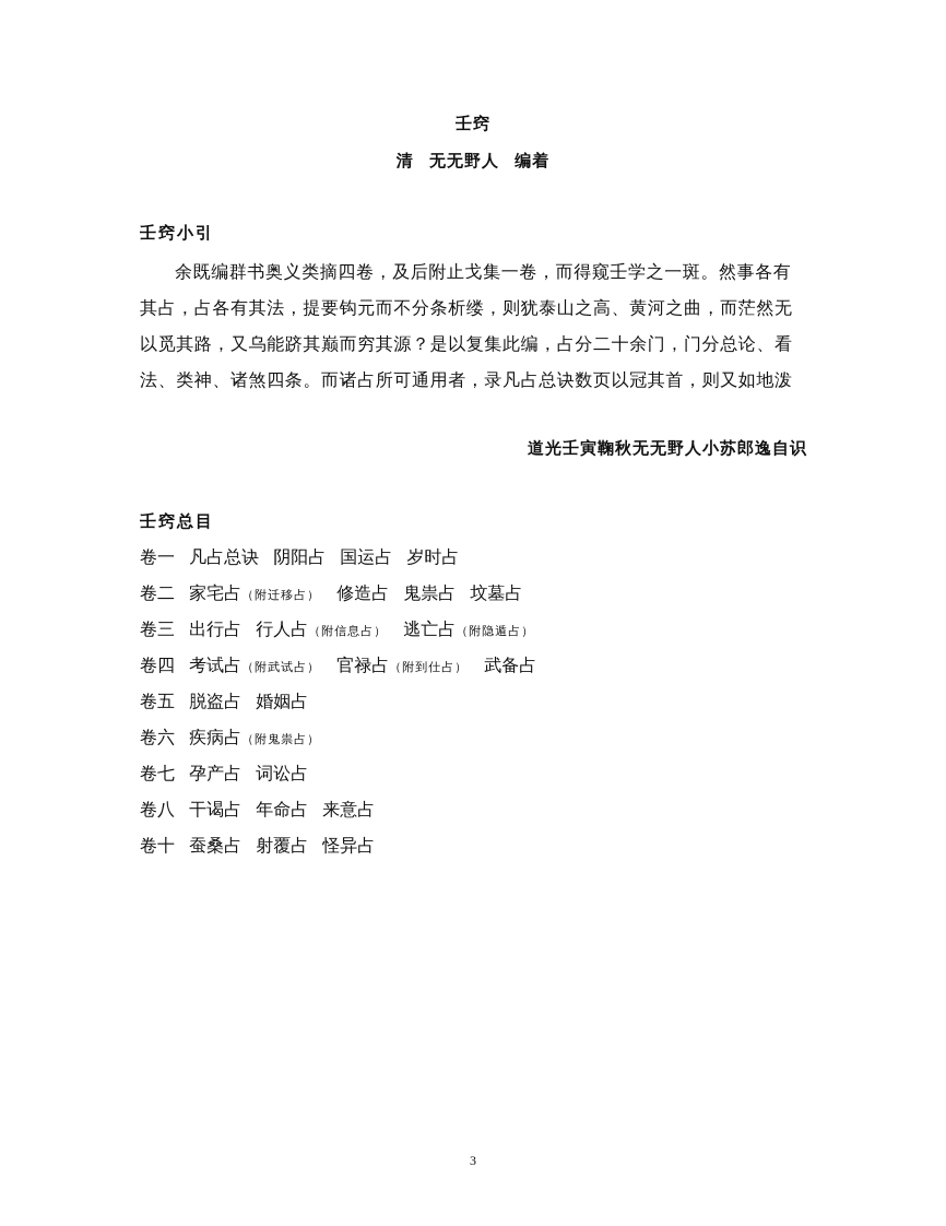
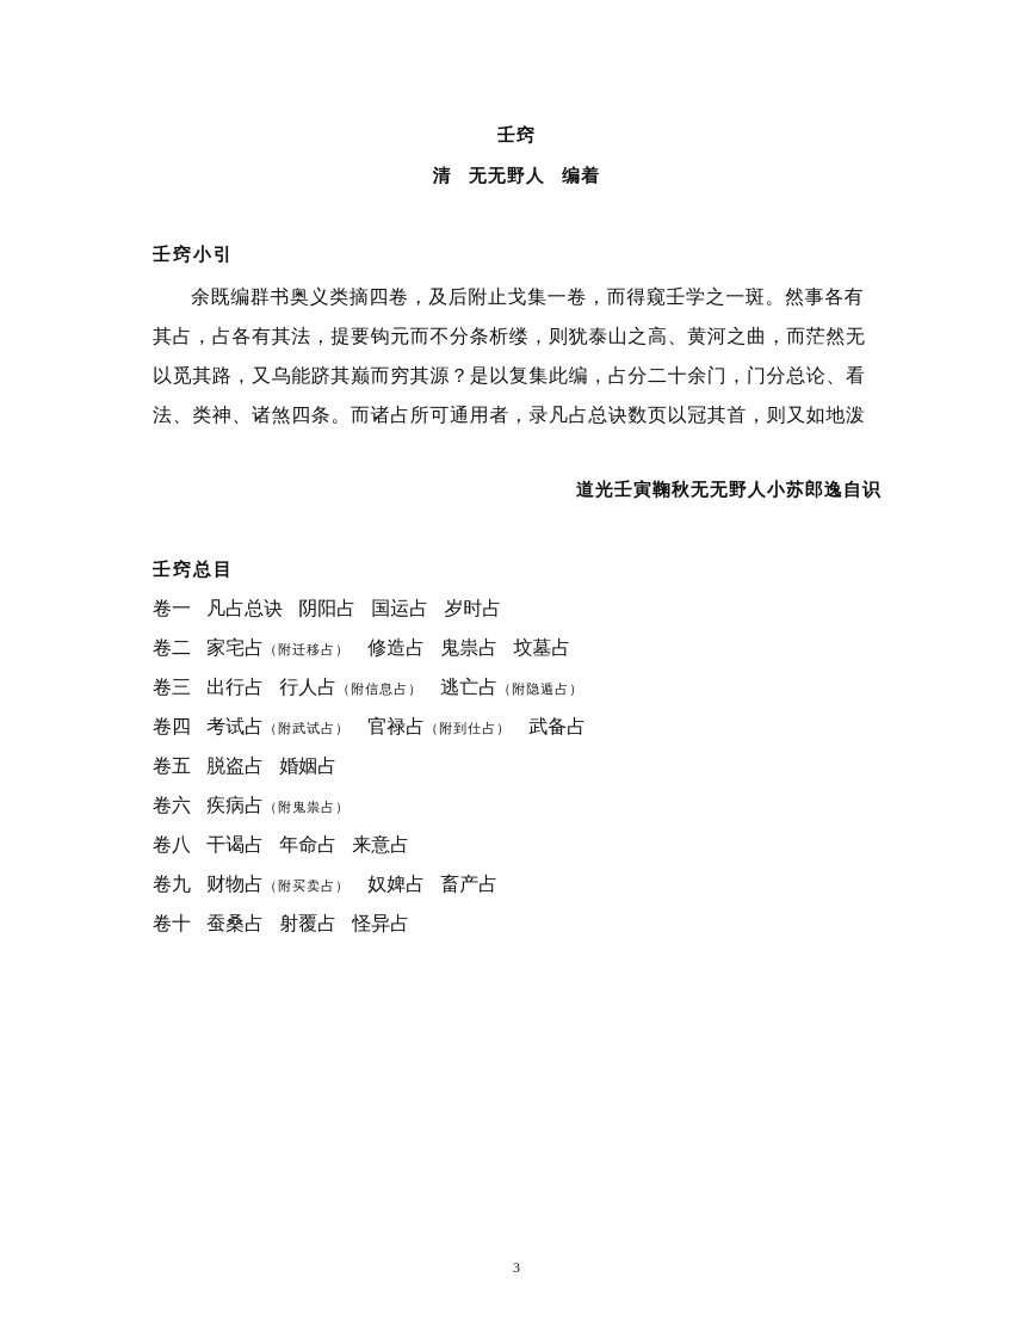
  壬窍
  清 无无野人 编着
  壬窍小引
  余既编群书奥义类摘四卷，及后附止戈集一卷，而得窥壬学之一斑。然事各有
  其占，占各有其法，提要钩元而不分条析缕，则犹泰山之高、黄河之曲，而茫然无
  以觅其路，又乌能跻其巅而穷其源？是以复集此编，占分二十余门，门分总论、看
  法、类神、诸煞四条。而诸占所可通用者，录凡占总诀数页以冠其首，则又如地泼
  道光壬寅鞠秋无无野人小苏郎逸自识
  壬窍总目
  卷一 凡占总诀 阴阳占 国运占 岁时占
  卷二 家宅占（附迁移占） 修造占 鬼祟占 坟墓占
  卷三 出行占 行人占（附信息占） 逃亡占（附隐遁占）
  卷四 考试占（附武试占） 官禄占（附到仕占） 武备占
  卷五 脱盗占 婚姻占
  卷六 疾病占（附鬼祟占）
- 卷七 孕产占 词讼占
  卷八 干谒占 年命占 来意占
+ 卷九 财物占（附买卖占） 奴婢占 畜产占
  卷十 蚕桑占 射覆占 怪异占
  3
